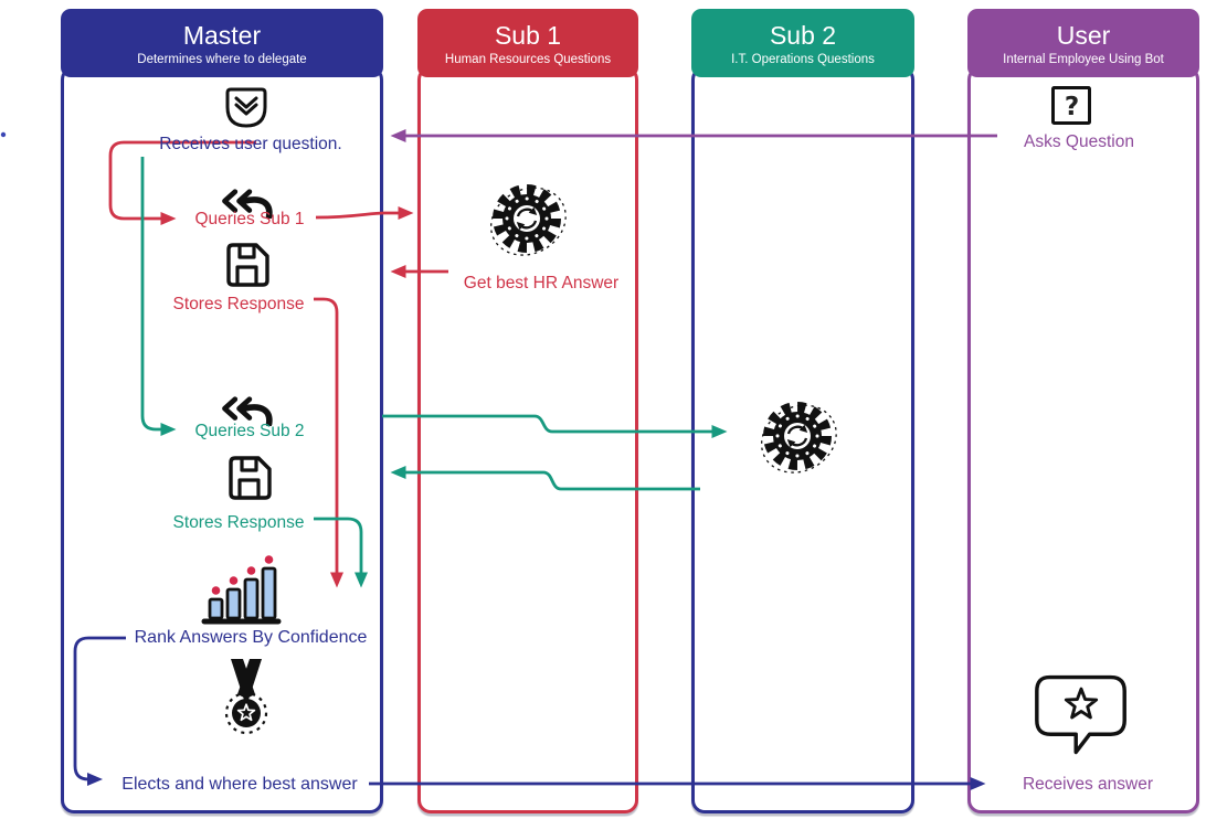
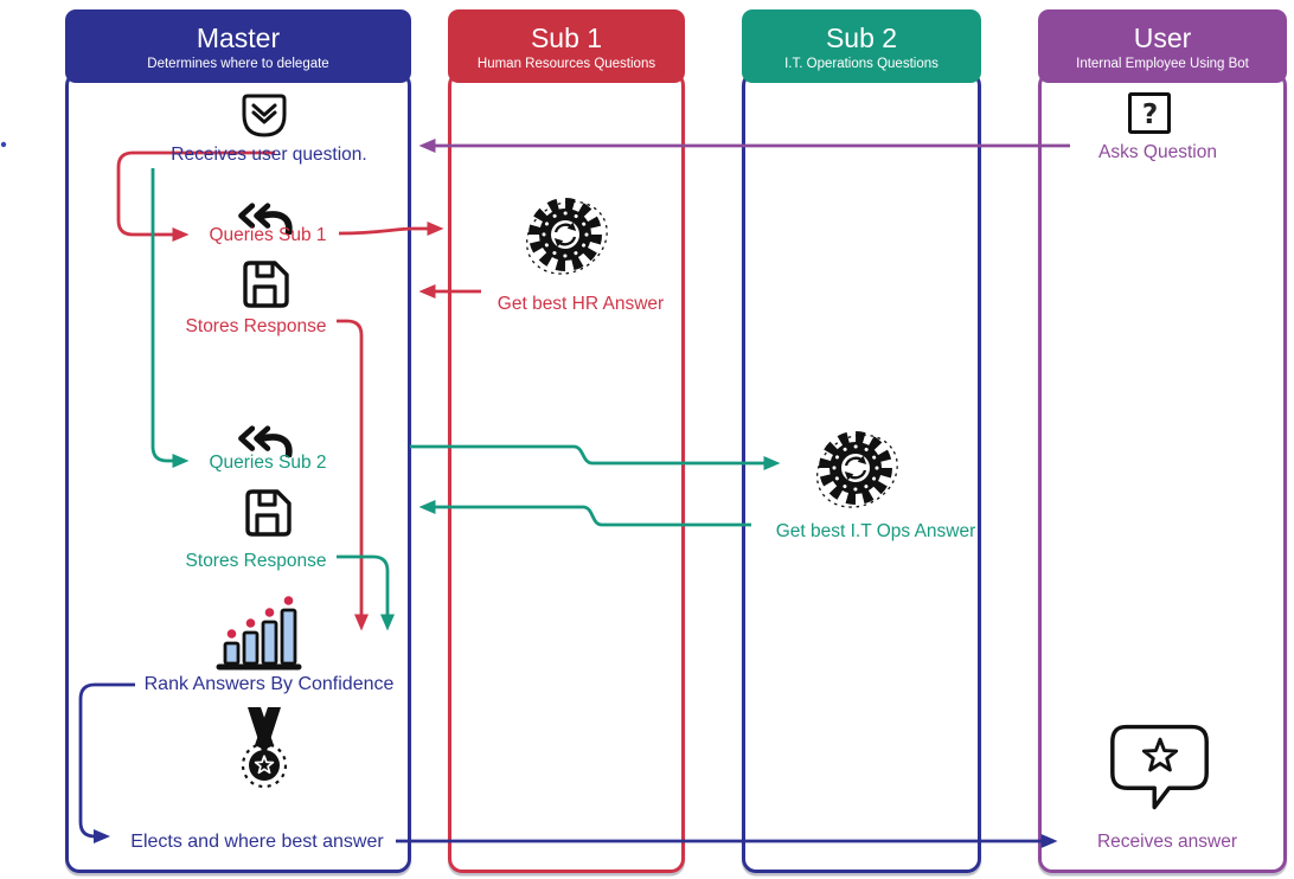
  Master
  Determines where to delegate
  Sub 1
  Human Resources Questions
  Sub 2
  I.T. Operations Questions
  User
  Internal Employee Using Bot
  Receives user question.
  Queries Sub 1
  Stores Response
  Queries Sub 2
  Stores Response
  Rank Answers By Confidence
  Elects and where best answer
  Get best HR Answer
+ Get best I.T Ops Answer
  ?
  Asks Question
  Receives answer
